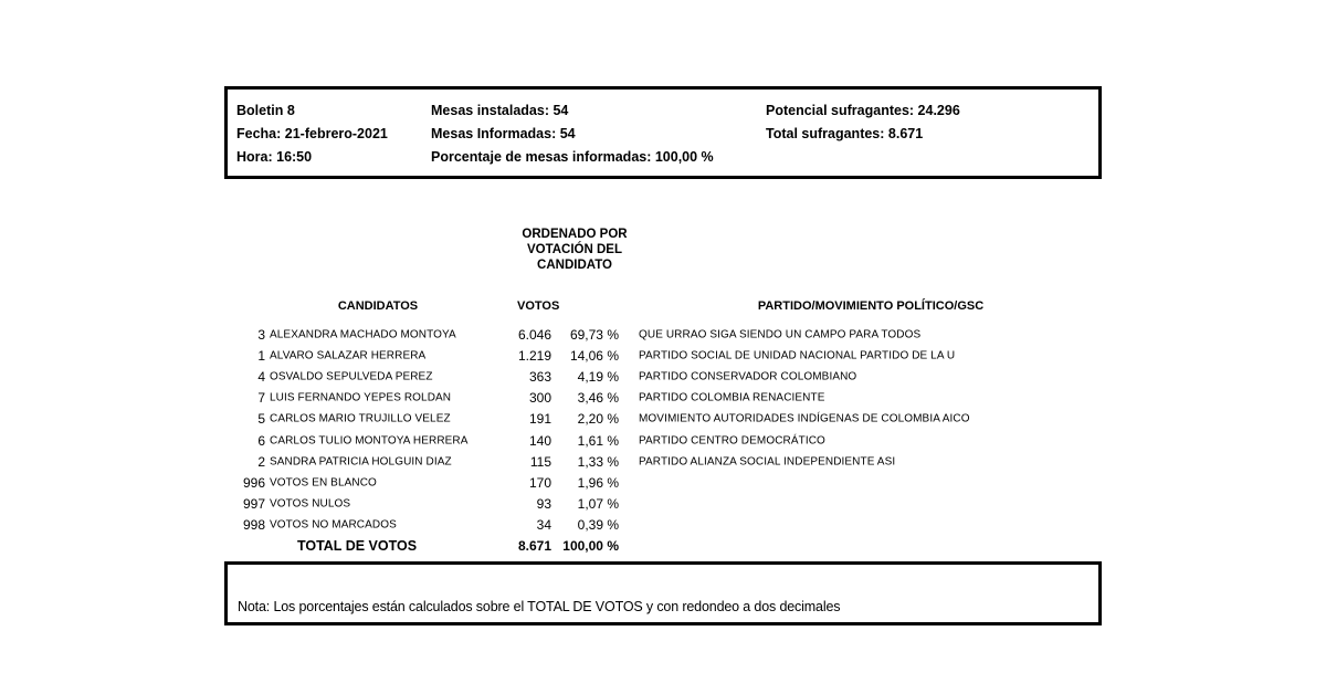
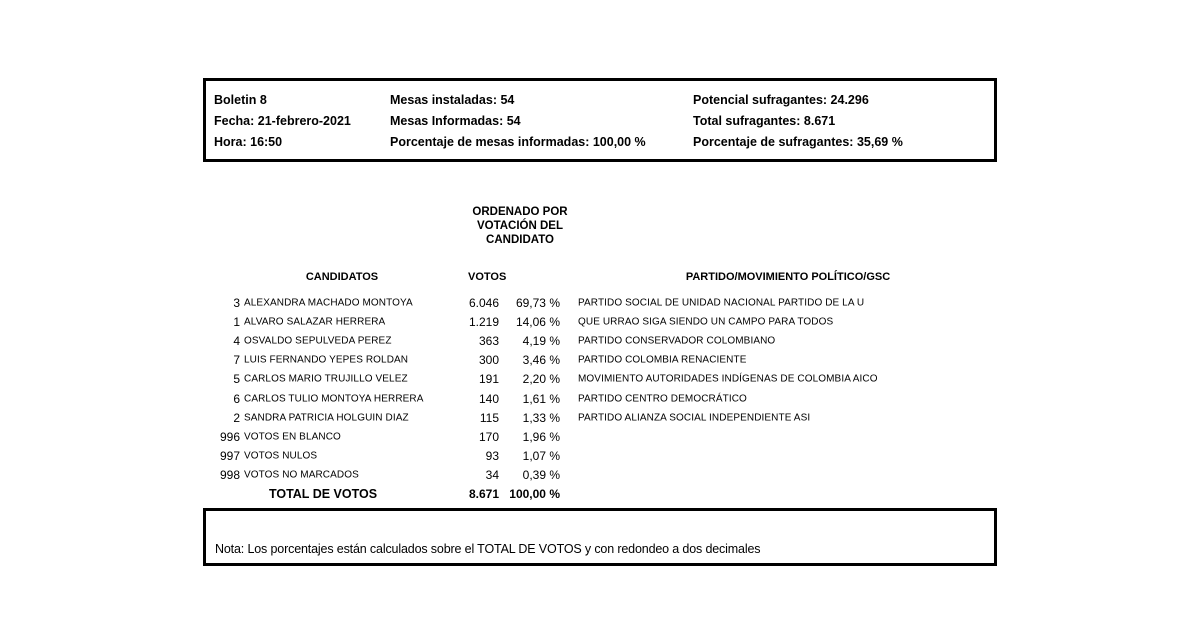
  Boletin 8
  Mesas instaladas: 54
  Potencial sufragantes: 24.296
  Fecha: 21-febrero-2021
  Mesas Informadas: 54
  Total sufragantes: 8.671
  Hora: 16:50
  Porcentaje de mesas informadas: 100,00 %
+ Porcentaje de sufragantes: 35,69 %
  ORDENADO POR
  VOTACIÓN DEL
  CANDIDATO
  CANDIDATOS
  VOTOS
  PARTIDO/MOVIMIENTO POLÍTICO/GSC
  3
  ALEXANDRA MACHADO MONTOYA
  6.046
  69,73 %
- QUE URRAO SIGA SIENDO UN CAMPO PARA TODOS
+ PARTIDO SOCIAL DE UNIDAD NACIONAL PARTIDO DE LA U
  1
  ALVARO SALAZAR HERRERA
  1.219
  14,06 %
- PARTIDO SOCIAL DE UNIDAD NACIONAL PARTIDO DE LA U
+ QUE URRAO SIGA SIENDO UN CAMPO PARA TODOS
  4
  OSVALDO SEPULVEDA PEREZ
  363
  4,19 %
  PARTIDO CONSERVADOR COLOMBIANO
  7
  LUIS FERNANDO YEPES ROLDAN
  300
  3,46 %
  PARTIDO COLOMBIA RENACIENTE
  5
  CARLOS MARIO TRUJILLO VELEZ
  191
  2,20 %
  MOVIMIENTO AUTORIDADES INDÍGENAS DE COLOMBIA AICO
  6
  CARLOS TULIO MONTOYA HERRERA
  140
  1,61 %
  PARTIDO CENTRO DEMOCRÁTICO
  2
  SANDRA PATRICIA HOLGUIN DIAZ
  115
  1,33 %
  PARTIDO ALIANZA SOCIAL INDEPENDIENTE ASI
  996
  VOTOS EN BLANCO
  170
  1,96 %
  997
  VOTOS NULOS
  93
  1,07 %
  998
  VOTOS NO MARCADOS
  34
  0,39 %
  TOTAL DE VOTOS
  8.671
  100,00 %
  Nota: Los porcentajes están calculados sobre el TOTAL DE VOTOS y con redondeo a dos decimales
